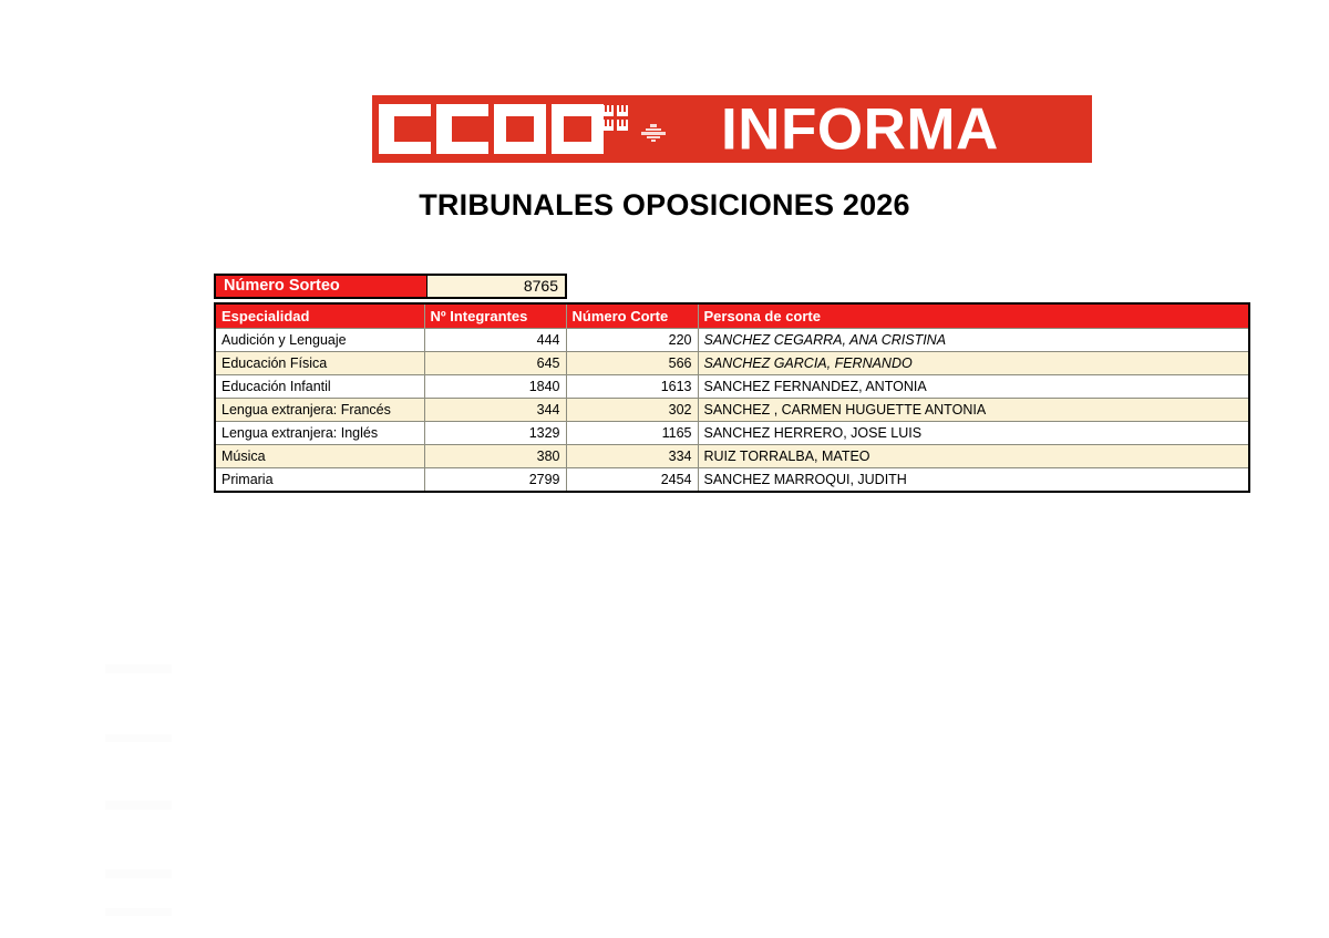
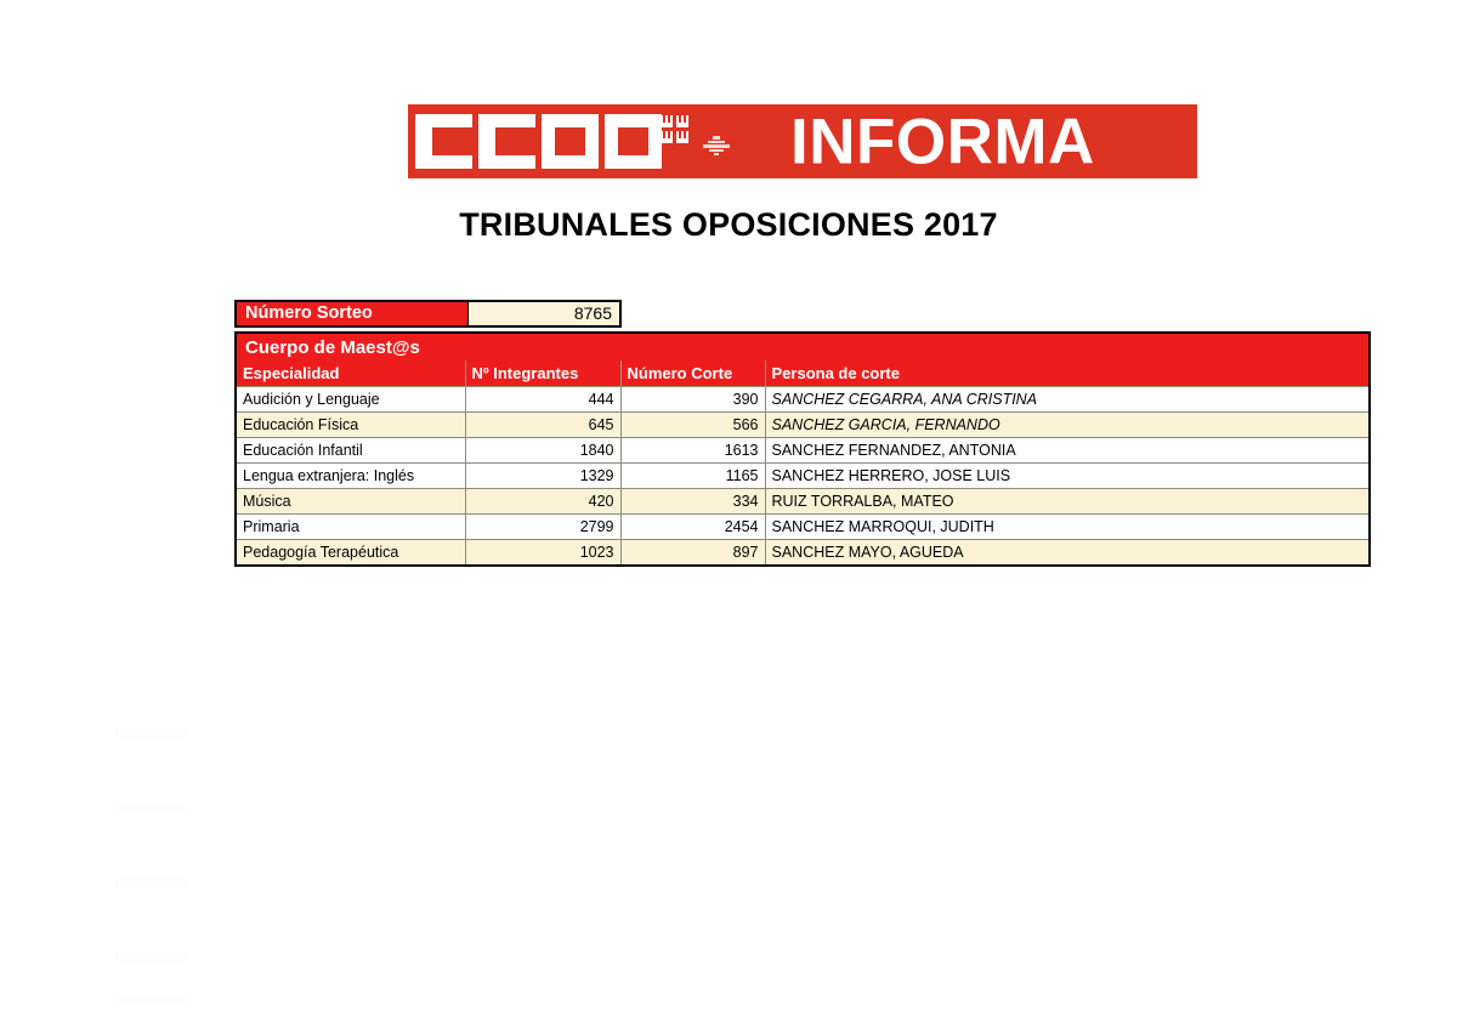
  INFORMA
- TRIBUNALES OPOSICIONES 2026
+ TRIBUNALES OPOSICIONES 2017
  Número Sorteo
  8765
+ Cuerpo de Maest@s
  Especialidad	Nº Integrantes	Número Corte	Persona de corte
- Audición y Lenguaje	444	220	SANCHEZ CEGARRA, ANA CRISTINA
+ Audición y Lenguaje	444	390	SANCHEZ CEGARRA, ANA CRISTINA
  Educación Física	645	566	SANCHEZ GARCIA, FERNANDO
  Educación Infantil	1840	1613	SANCHEZ FERNANDEZ, ANTONIA
- Lengua extranjera: Francés	344	302	SANCHEZ , CARMEN HUGUETTE ANTONIA
  Lengua extranjera: Inglés	1329	1165	SANCHEZ HERRERO, JOSE LUIS
- Música	380	334	RUIZ TORRALBA, MATEO
+ Música	420	334	RUIZ TORRALBA, MATEO
  Primaria	2799	2454	SANCHEZ MARROQUI, JUDITH
+ Pedagogía Terapéutica	1023	897	SANCHEZ MAYO, AGUEDA
